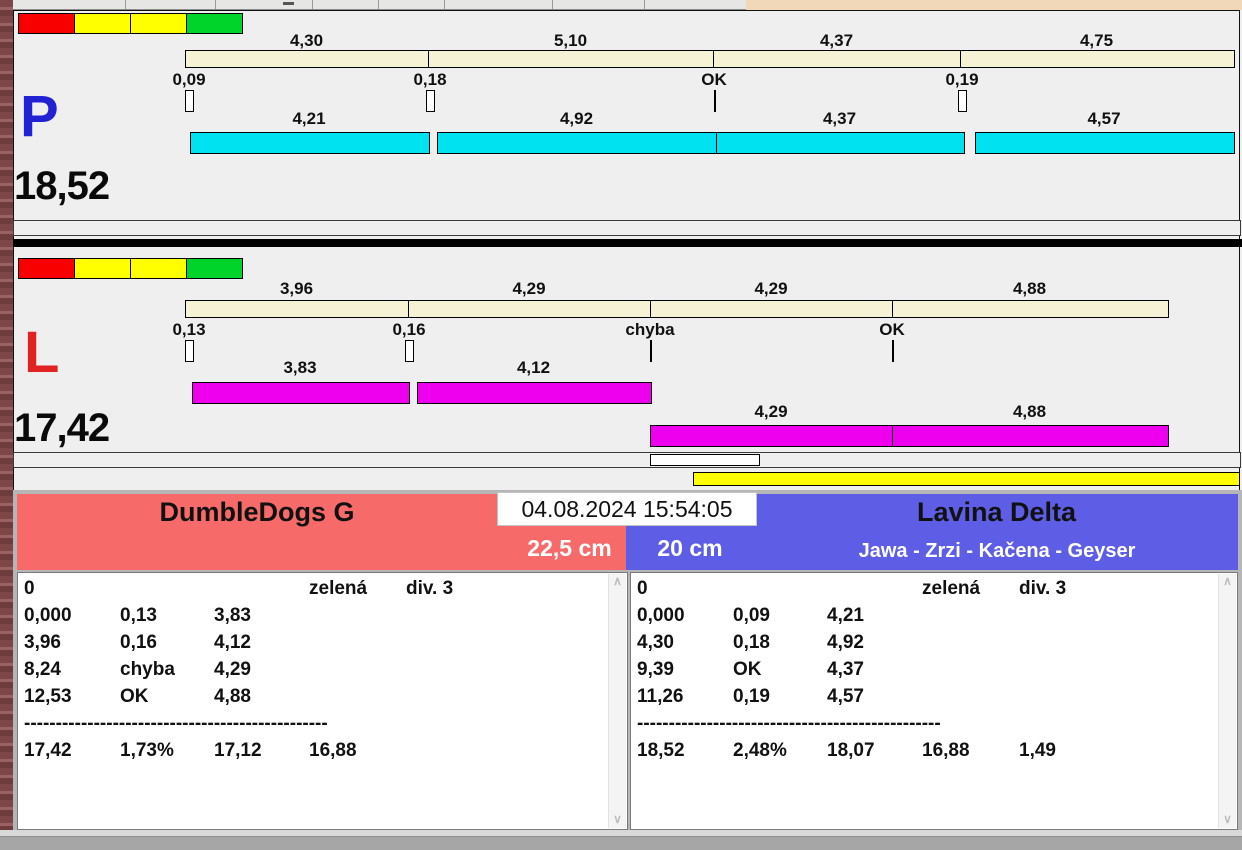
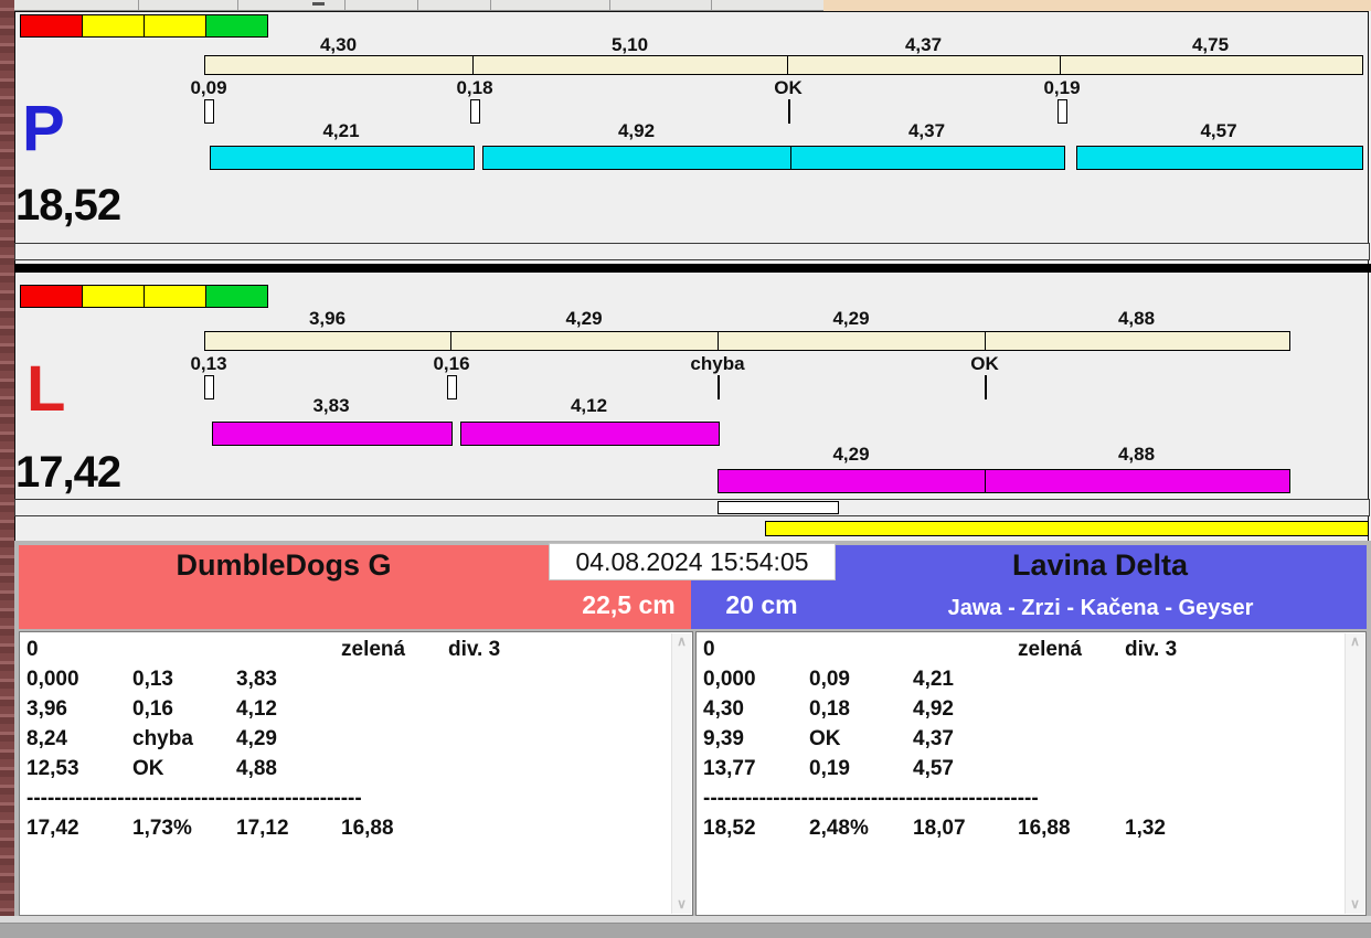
  4,30
  5,10
  4,37
  4,75
  0,09
  0,18
  OK
  0,19
  P
  18,52
  4,21
  4,92
  4,37
  4,57
  3,96
  4,29
  4,29
  4,88
  0,13
  0,16
  chyba
  OK
  L
  17,42
  3,83
  4,12
  4,29
  4,88
  DumbleDogs G
  22,5 cm
  Lavina Delta
  Jawa - Zrzi - Kačena - Geyser
  20 cm
  04.08.2024 15:54:05
  0
  zelená
  div. 3
  0,000
  0,13
  3,83
  3,96
  0,16
  4,12
  8,24
  chyba
  4,29
  12,53
  OK
  4,88
  ------------------------------------------------
  17,42
  1,73%
  17,12
  16,88
  ∧
  ∨
  0
  zelená
  div. 3
  0,000
  0,09
  4,21
  4,30
  0,18
  4,92
  9,39
  OK
  4,37
- 11,26
+ 13,77
  0,19
  4,57
  ------------------------------------------------
  18,52
  2,48%
  18,07
  16,88
- 1,49
+ 1,32
  ∧
  ∨
